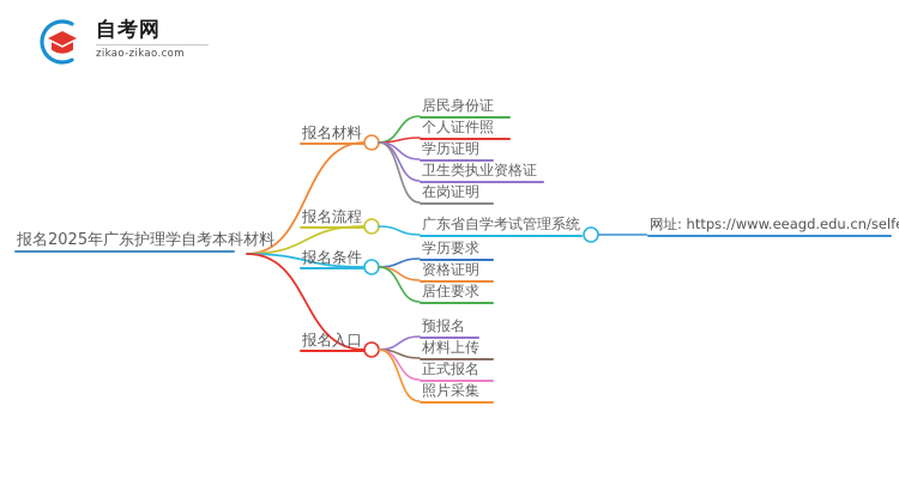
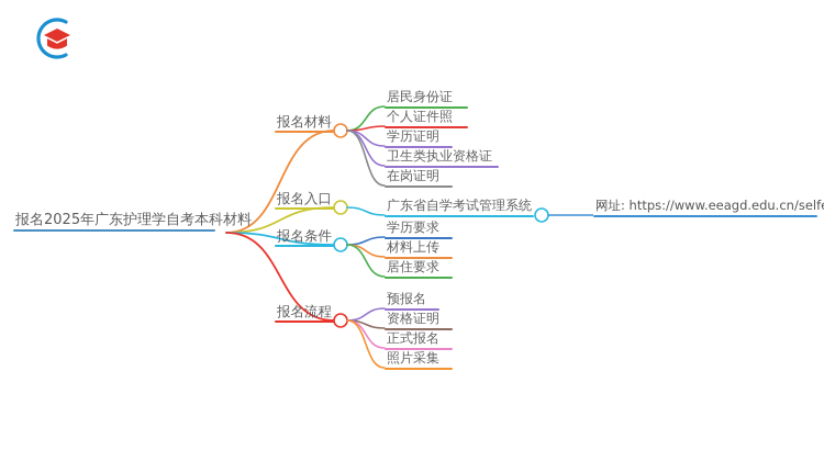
- 自考网
- zikao-zikao.com
  报名2025年广东护理学自考本科材料
  报名材料
  居民身份证
  个人证件照
  学历证明
  卫生类执业资格证
  在岗证明
- 报名流程
+ 报名入口
  广东省自学考试管理系统
  网址: https://www.eeagd.edu.cn/self
  报名条件
  学历要求
- 资格证明
+ 材料上传
  居住要求
- 报名入口
+ 报名流程
  预报名
- 材料上传
+ 资格证明
  正式报名
  照片采集
